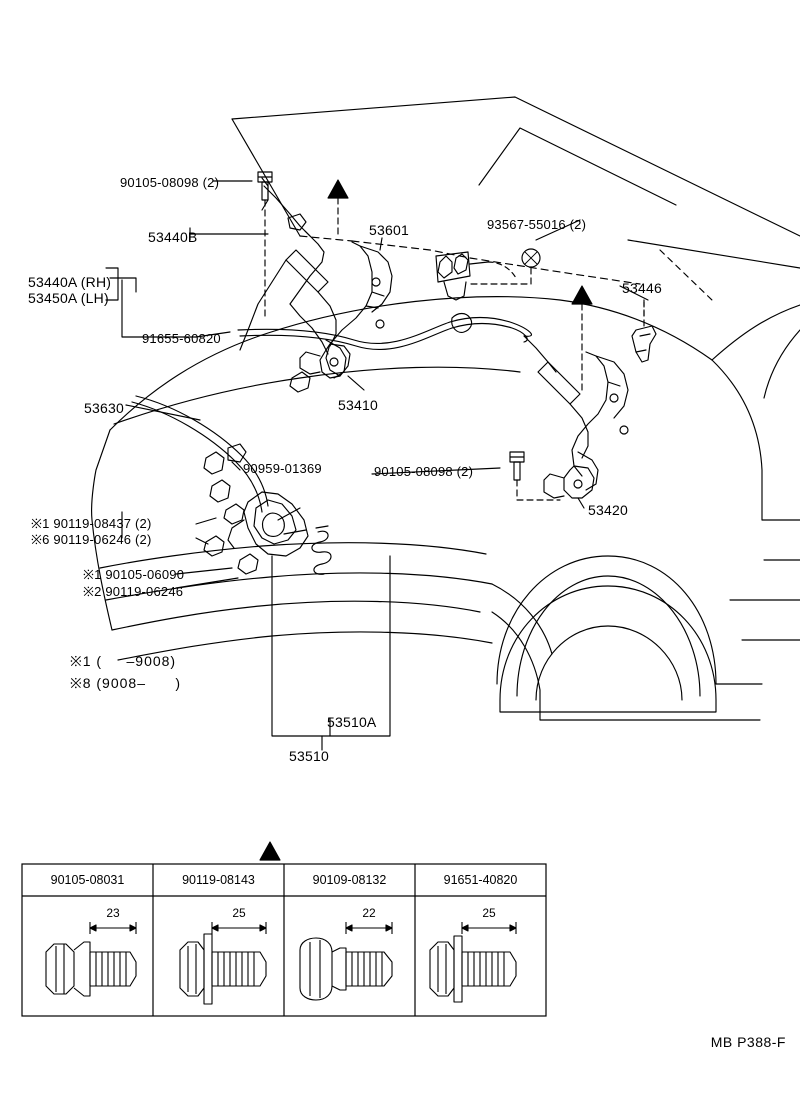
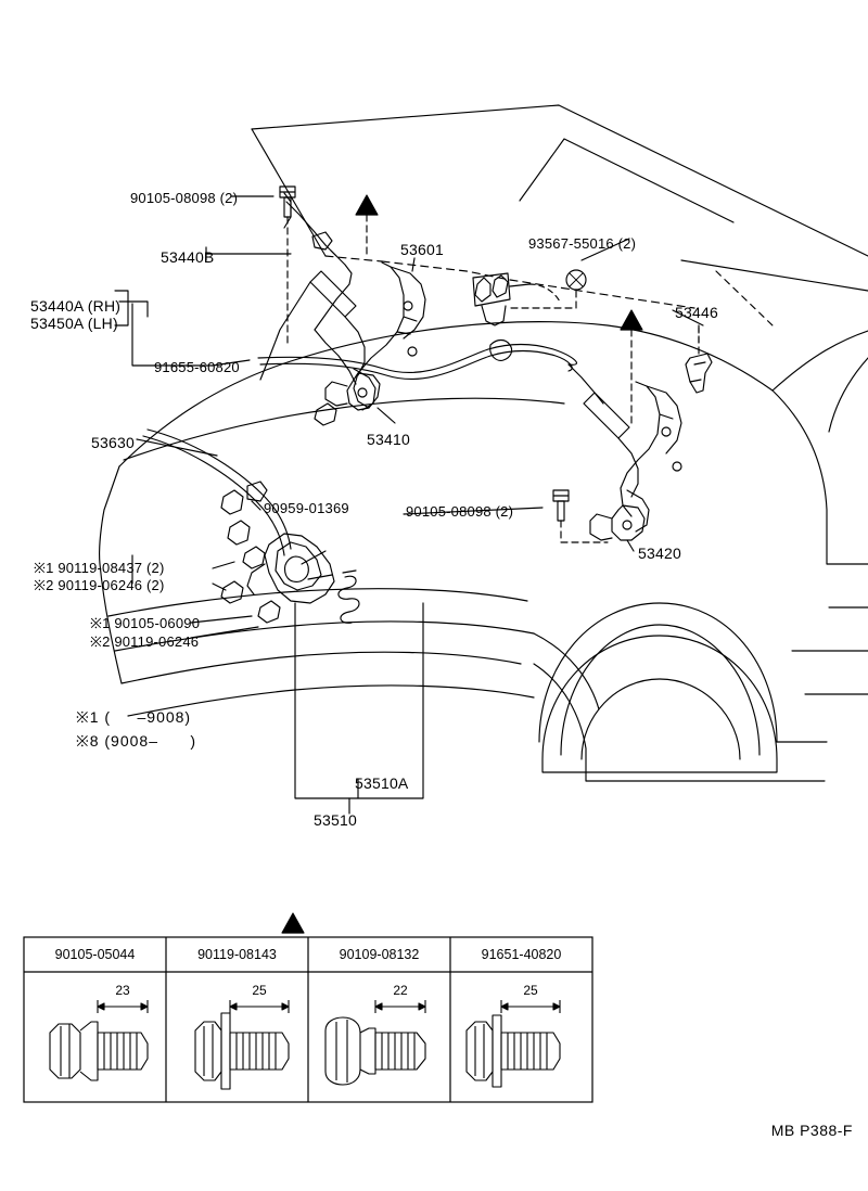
  90105-08098 (2)
  53440B
  53601
  93567-55016 (2)
  53440A (RH)
  53450A (LH)
  53446
  91655-60820
  53410
  53630
  90959-01369
  90105-08098 (2)
  53420
  ※1 90119-08437 (2)
- ※6 90119-06246 (2)
+ ※2 90119-06246 (2)
  ※1 90105-06090
  ※2 90119-06246
  53510A
  53510
  ※1 ( –9008)
  ※8 (9008– )
- 90105-08031
+ 90105-05044
  90119-08143
  90109-08132
  91651-40820
  23
  25
  22
  25
  MB P388-F
